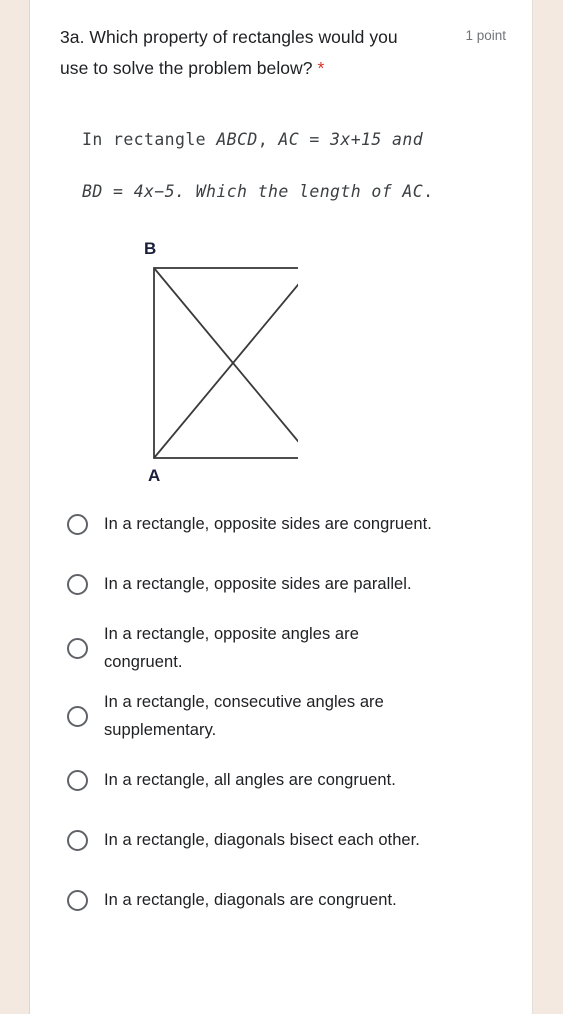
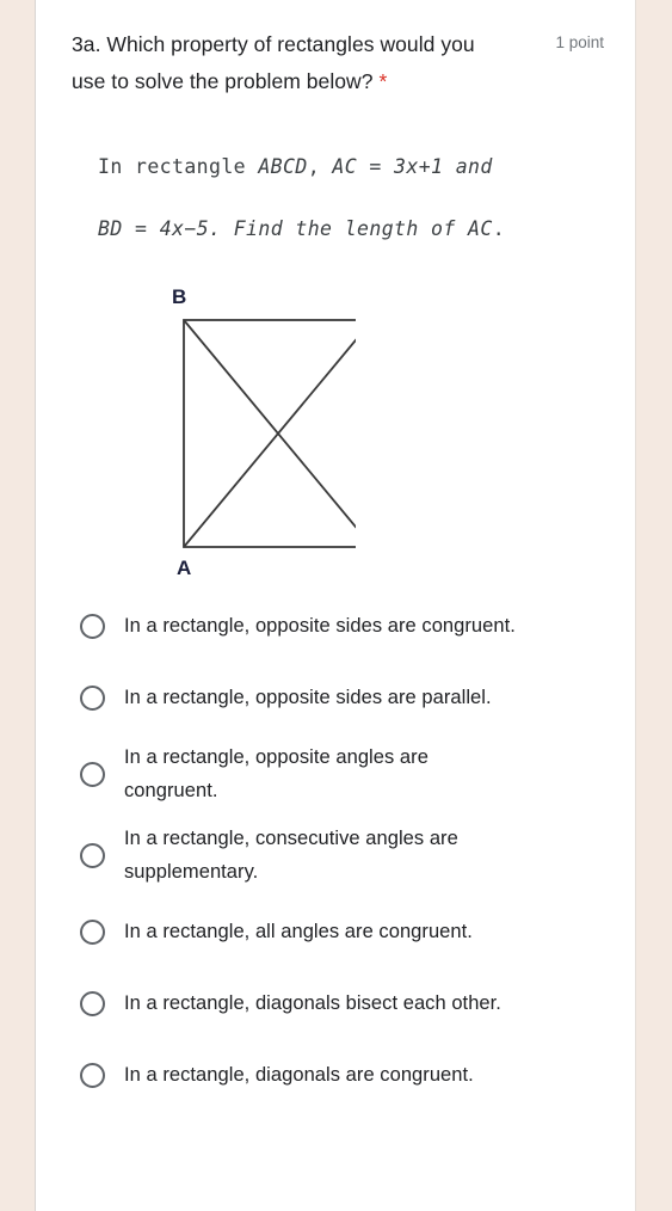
  3a. Which property of rectangles would you use to solve the problem below? *
  1 point
- In rectangle ABCD, AC = 3x+15 and
+ In rectangle ABCD, AC = 3x+1 and
- BD = 4x−5. Which the length of AC.
+ BD = 4x−5. Find the length of AC.
  B
  A
  In a rectangle, opposite sides are congruent.
  In a rectangle, opposite sides are parallel.
  In a rectangle, opposite angles are congruent.
  In a rectangle, consecutive angles are supplementary.
  In a rectangle, all angles are congruent.
  In a rectangle, diagonals bisect each other.
  In a rectangle, diagonals are congruent.
